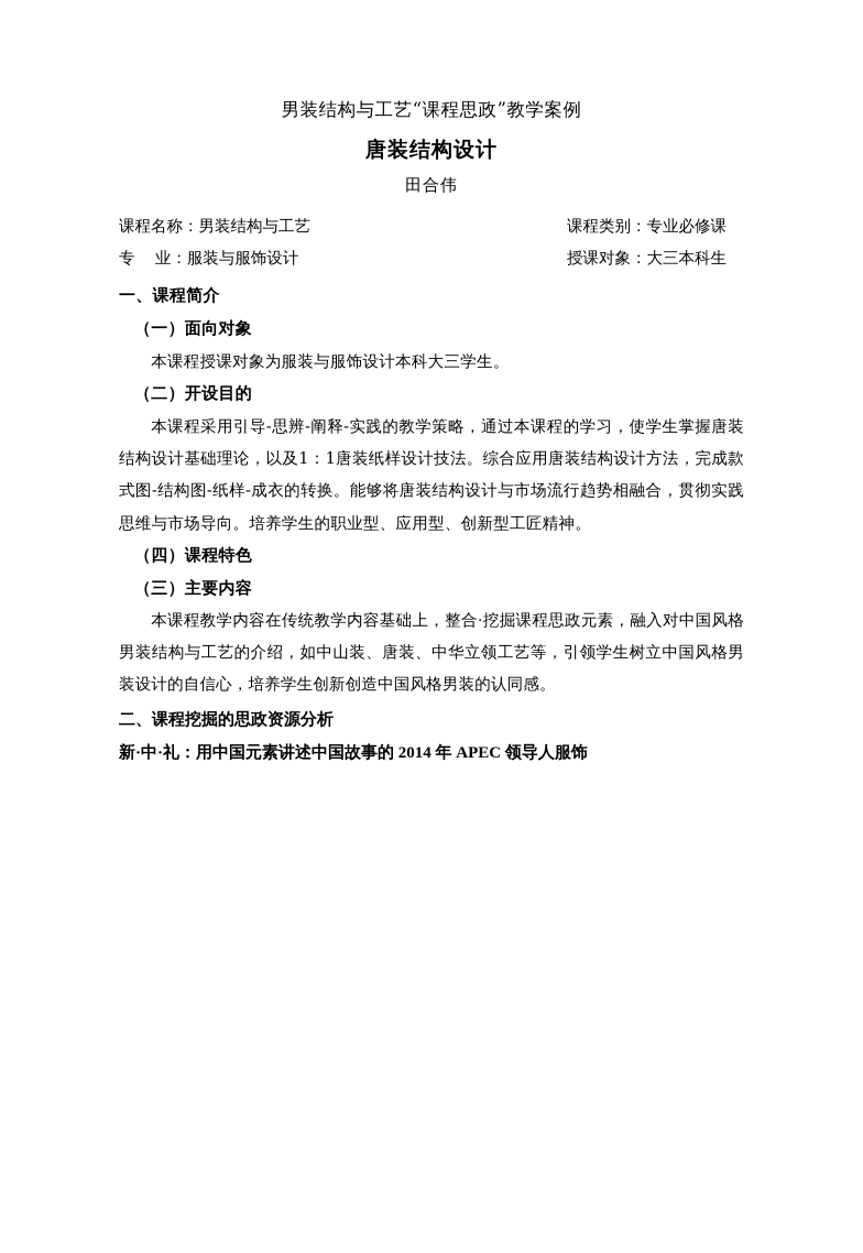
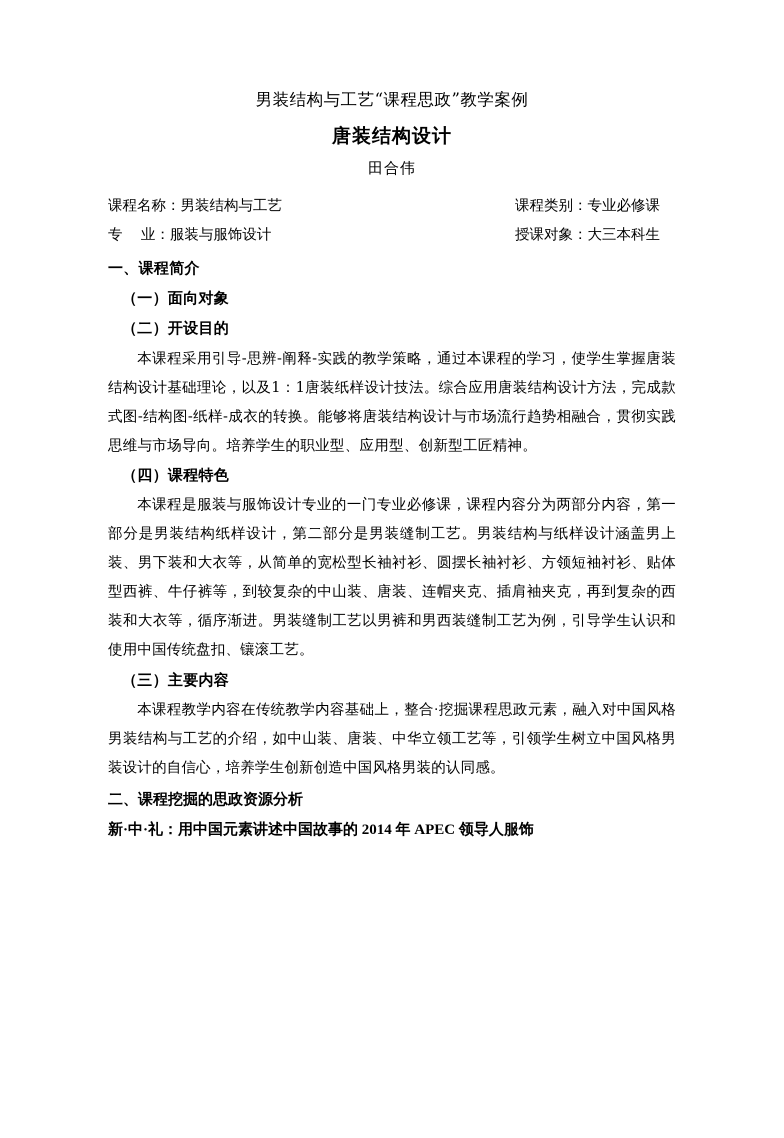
  男装结构与工艺“课程思政”教学案例
  唐装结构设计
  田合伟
  课程名称：男装结构与工艺
  课程类别：专业必修课
  专 业：服装与服饰设计
  授课对象：大三本科生
  一、课程简介
  （一）面向对象
- 本课程授课对象为服装与服饰设计本科大三学生。
  （二）开设目的
  本课程采用引导-思辨-阐释-实践的教学策略，通过本课程的学习，使学生掌握唐装结构设计基础理论，以及1：1唐装纸样设计技法。综合应用唐装结构设计方法，完成款式图-结构图-纸样-成衣的转换。能够将唐装结构设计与市场流行趋势相融合，贯彻实践思维与市场导向。培养学生的职业型、应用型、创新型工匠精神。
  （四）课程特色
+ 本课程是服装与服饰设计专业的一门专业必修课，课程内容分为两部分内容，第一部分是男装结构纸样设计，第二部分是男装缝制工艺。男装结构与纸样设计涵盖男上装、男下装和大衣等，从简单的宽松型长袖衬衫、圆摆长袖衬衫、方领短袖衬衫、贴体型西裤、牛仔裤等，到较复杂的中山装、唐装、连帽夹克、插肩袖夹克，再到复杂的西装和大衣等，循序渐进。男装缝制工艺以男裤和男西装缝制工艺为例，引导学生认识和使用中国传统盘扣、镶滚工艺。
  （三）主要内容
  本课程教学内容在传统教学内容基础上，整合·挖掘课程思政元素，融入对中国风格男装结构与工艺的介绍，如中山装、唐装、中华立领工艺等，引领学生树立中国风格男装设计的自信心，培养学生创新创造中国风格男装的认同感。
  二、课程挖掘的思政资源分析
  新·中·礼：用中国元素讲述中国故事的 2014 年 APEC 领导人服饰
